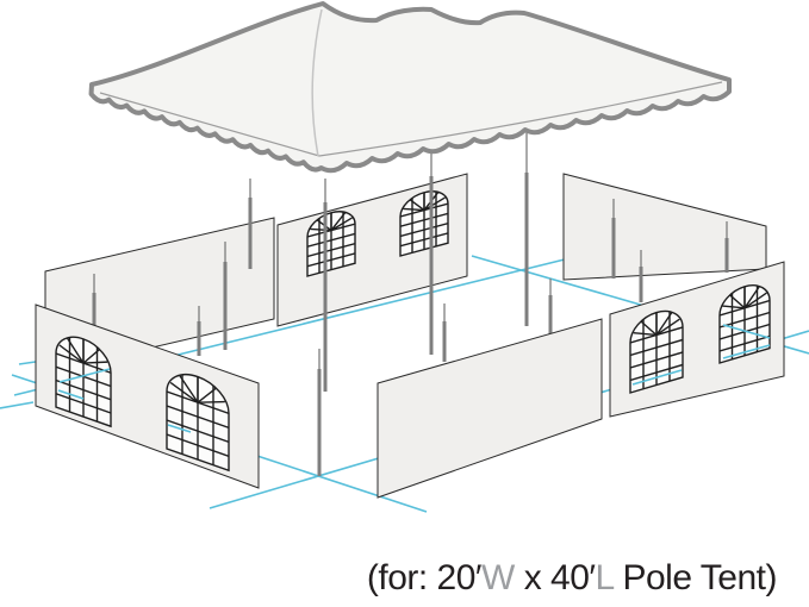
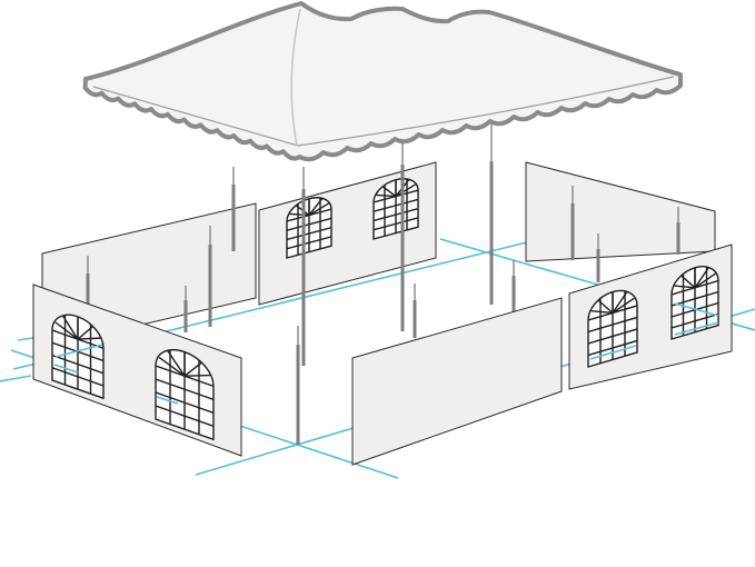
- (for: 20′W x 40′L Pole Tent)
